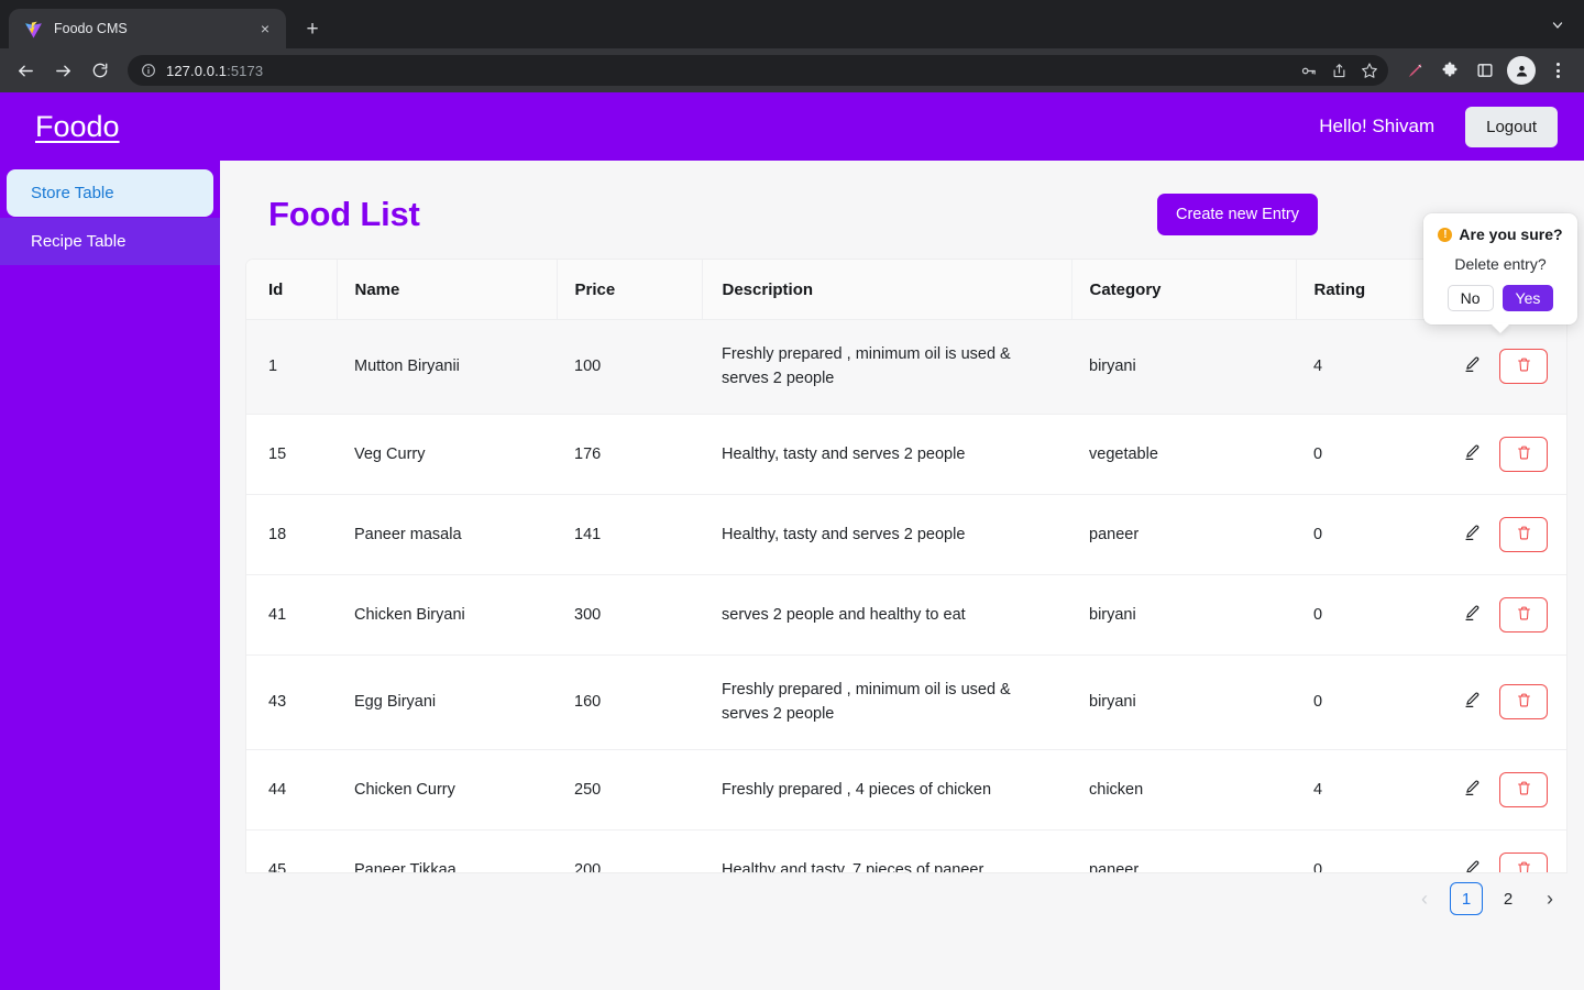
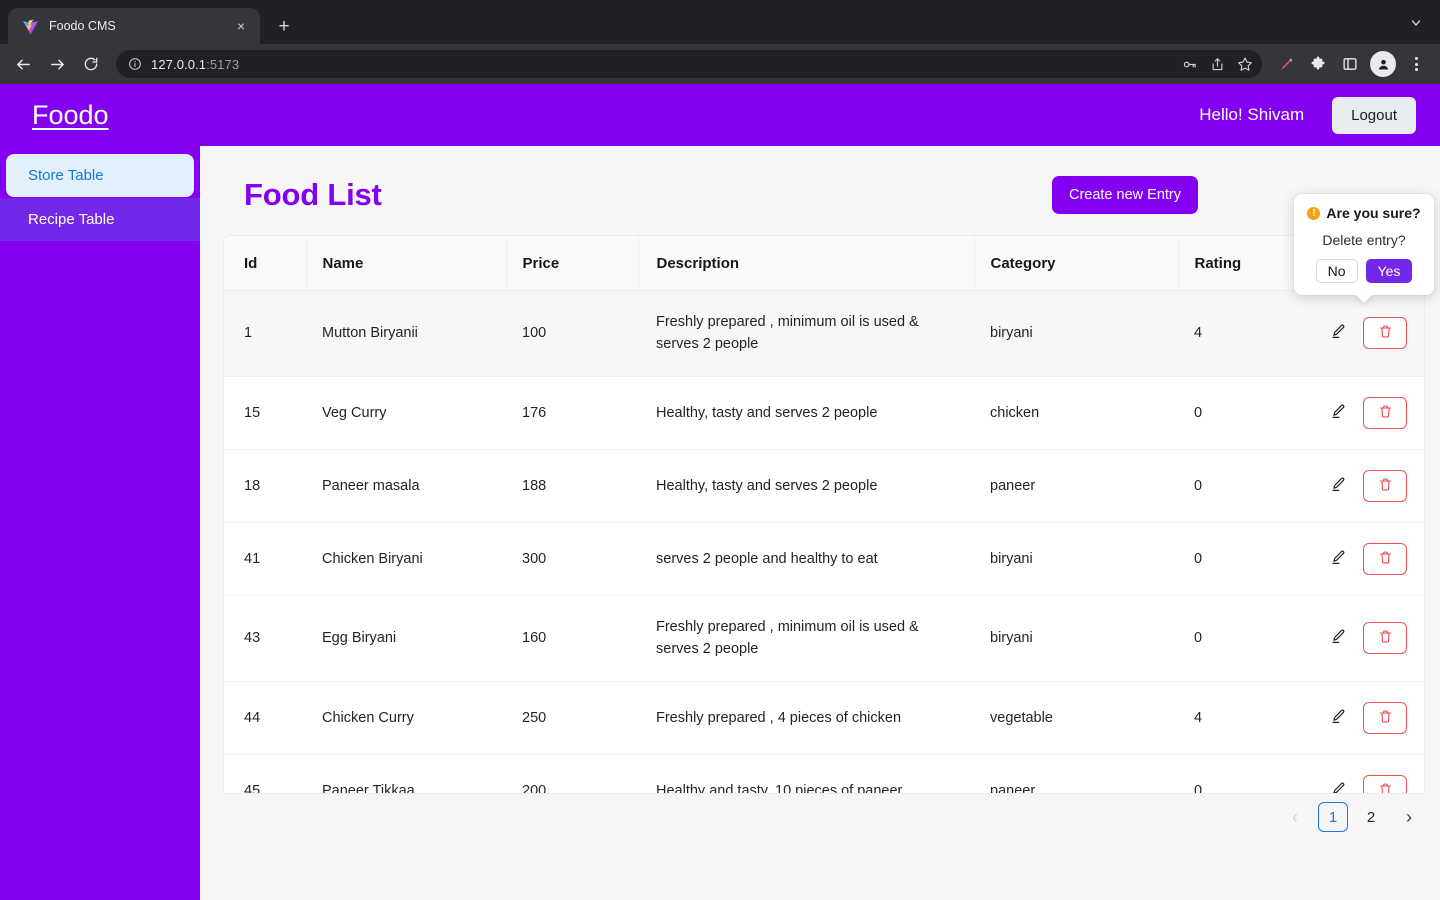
  Foodo CMS
  ×
  +
  127.0.0.1:5173
  Foodo
  Hello! Shivam
  Logout
  Store Table
  Recipe Table
  Food List
  Create new Entry
  Id	Name	Price	Description	Category	Rating
  1	Mutton Biryanii	100	Freshly prepared , minimum oil is used & serves 2 people	biryani	4
- 15	Veg Curry	176	Healthy, tasty and serves 2 people	vegetable	0
+ 15	Veg Curry	176	Healthy, tasty and serves 2 people	chicken	0
- 18	Paneer masala	141	Healthy, tasty and serves 2 people	paneer	0
+ 18	Paneer masala	188	Healthy, tasty and serves 2 people	paneer	0
  41	Chicken Biryani	300	serves 2 people and healthy to eat	biryani	0
  43	Egg Biryani	160	Freshly prepared , minimum oil is used & serves 2 people	biryani	0
- 44	Chicken Curry	250	Freshly prepared , 4 pieces of chicken	chicken	4
+ 44	Chicken Curry	250	Freshly prepared , 4 pieces of chicken	vegetable	4
- 45	Paneer Tikkaa	200	Healthy and tasty, 7 pieces of paneer.	paneer	0
+ 45	Paneer Tikkaa	200	Healthy and tasty, 10 pieces of paneer.	paneer	0
  ‹
  1
  2
  ›
  !
  Are you sure?
  Delete entry?
  No
  Yes
